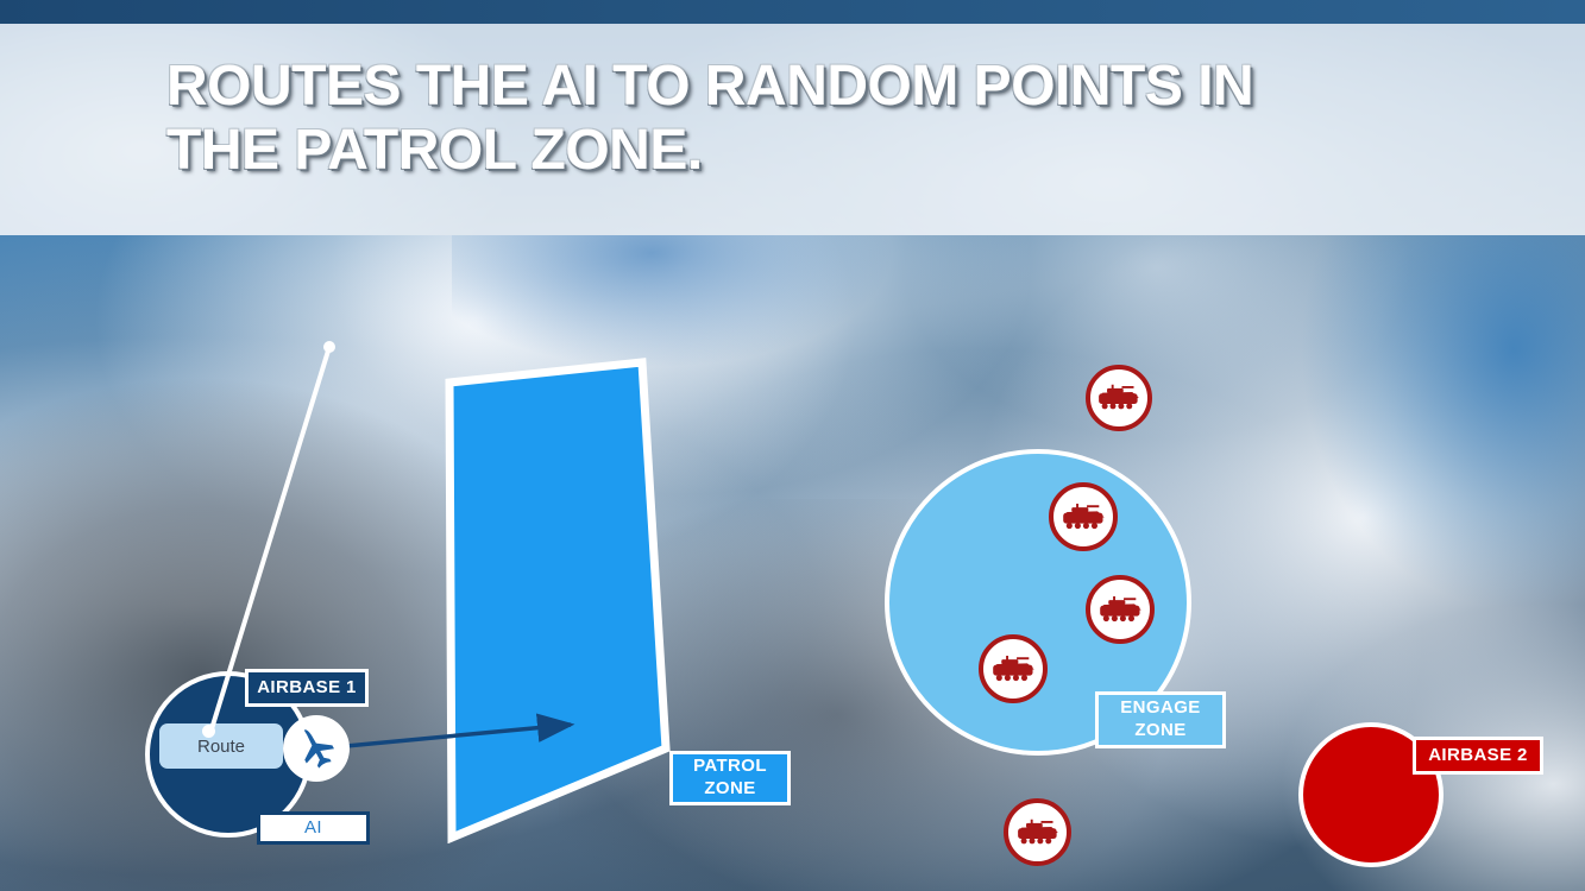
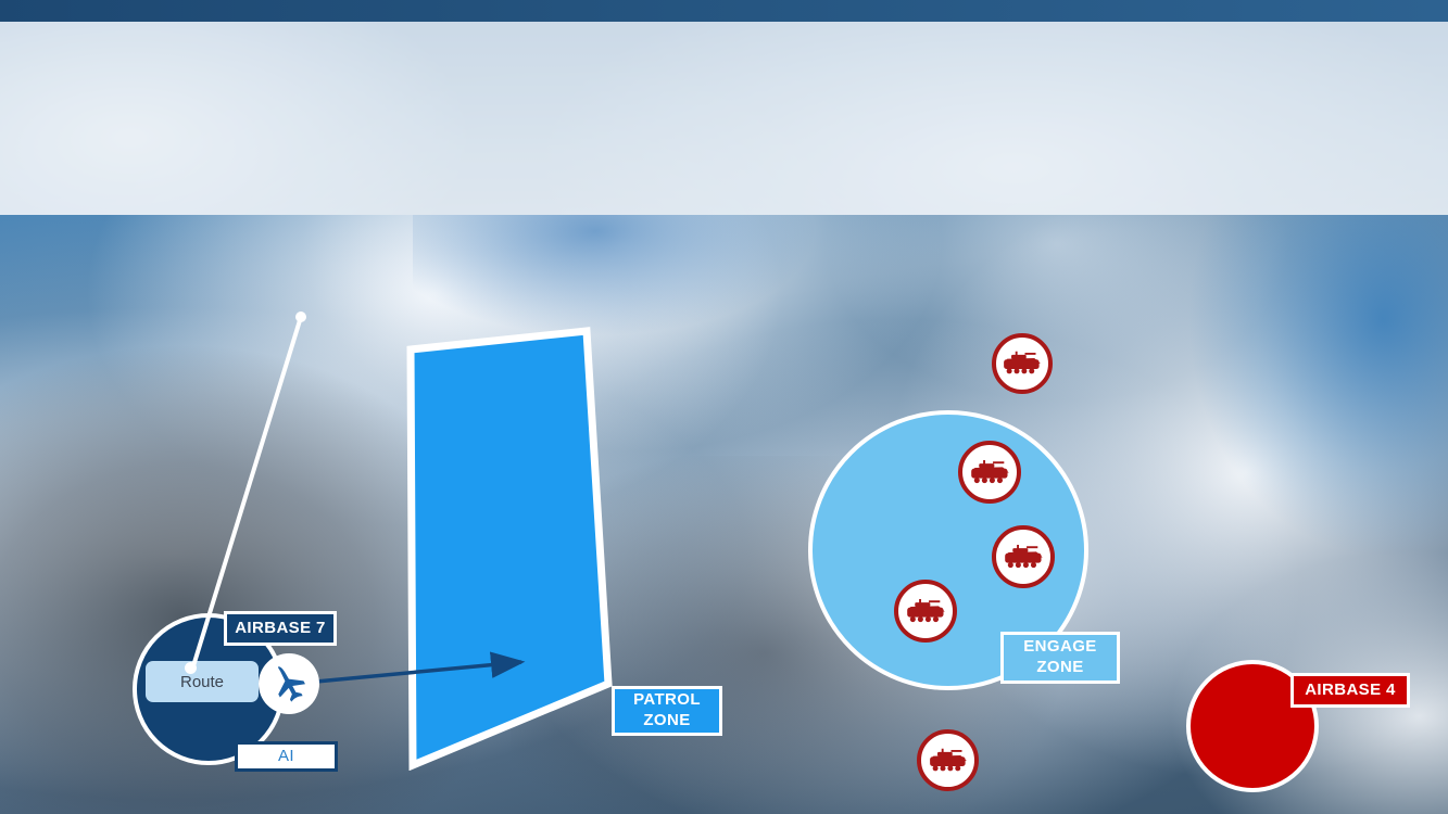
- ROUTES THE AI TO RANDOM POINTS IN
- THE PATROL ZONE.
  Route
- AIRBASE 1
+ AIRBASE 7
  AI
  PATROL
  ZONE
  ENGAGE
  ZONE
- AIRBASE 2
+ AIRBASE 4
